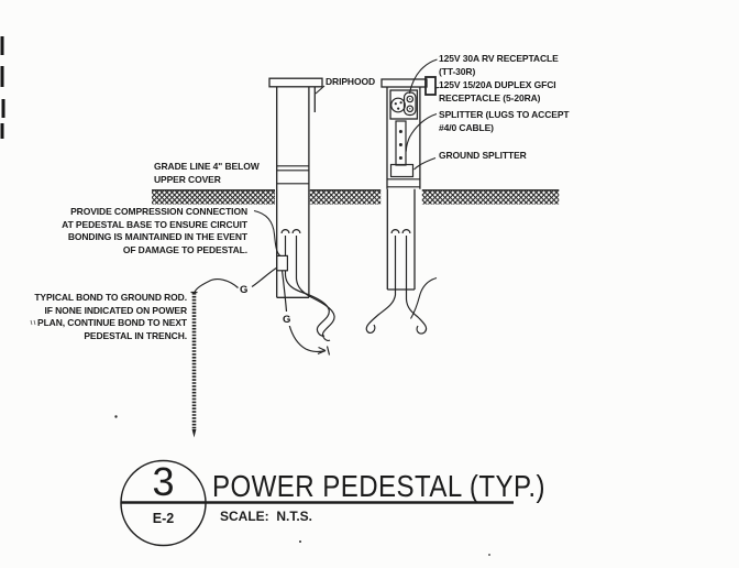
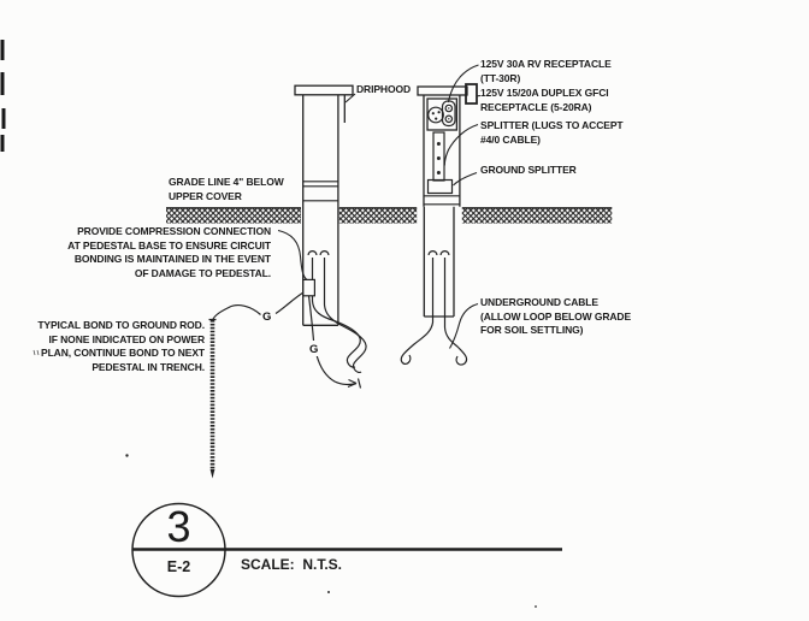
  125V 30A RV RECEPTACLE
  (TT-30R)
  125V 15/20A DUPLEX GFCI
  RECEPTACLE (5-20RA)
  SPLITTER (LUGS TO ACCEPT
  #4/0 CABLE)
  GROUND SPLITTER
  DRIPHOOD
  GRADE LINE 4" BELOW
  UPPER COVER
  PROVIDE COMPRESSION CONNECTION
  AT PEDESTAL BASE TO ENSURE CIRCUIT
  BONDING IS MAINTAINED IN THE EVENT
  OF DAMAGE TO PEDESTAL.
  TYPICAL BOND TO GROUND ROD.
  IF NONE INDICATED ON POWER
  PLAN, CONTINUE BOND TO NEXT
  PEDESTAL IN TRENCH.
+ UNDERGROUND CABLE
+ (ALLOW LOOP BELOW GRADE
+ FOR SOIL SETTLING)
  G
  G
  3
  E-2
- POWER PEDESTAL (TYP.)
  SCALE: N.T.S.
